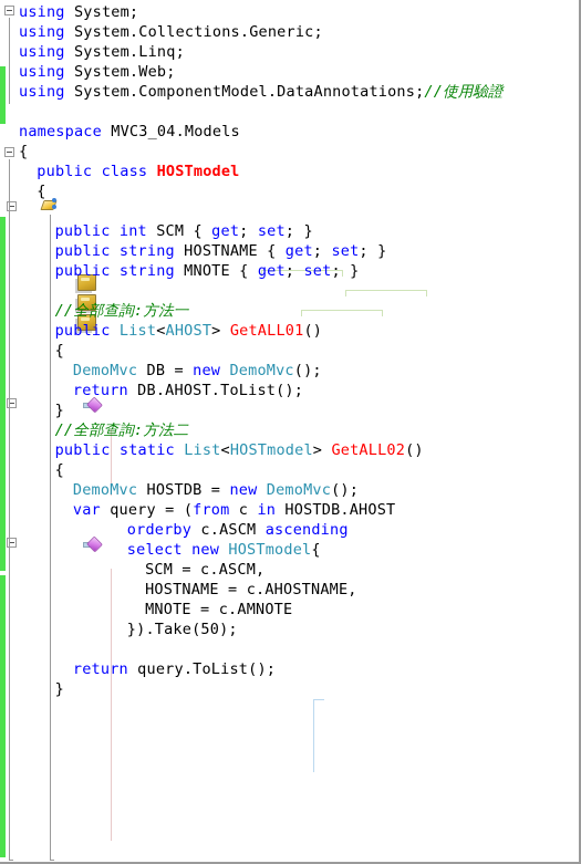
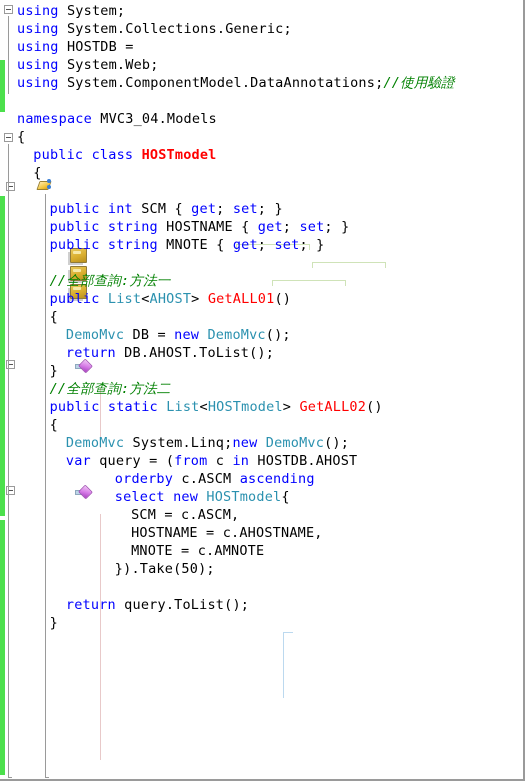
  using System;
  using System.Collections.Generic;
- using System.Linq;
+ using HOSTDB =
  using System.Web;
  using System.ComponentModel.DataAnnotations;//使用驗證
  namespace MVC3_04.Models
  {
  public class HOSTmodel
  {
  public int SCM { get; set; }
  public string HOSTNAME { get; set; }
  public string MNOTE { get; set; }
  //全部查詢:方法一
  public List<AHOST> GetALL01()
  {
  DemoMvc DB = new DemoMvc();
  return DB.AHOST.ToList();
  }
  //全部查詢:方法二
  public static List<HOSTmodel> GetALL02()
  {
- DemoMvc HOSTDB = new DemoMvc();
+ DemoMvc System.Linq;new DemoMvc();
  var query = (from c in HOSTDB.AHOST
  orderby c.ASCM ascending
  select new HOSTmodel{
  SCM = c.ASCM,
  HOSTNAME = c.AHOSTNAME,
  MNOTE = c.AMNOTE
  }).Take(50);
  return query.ToList();
  }
